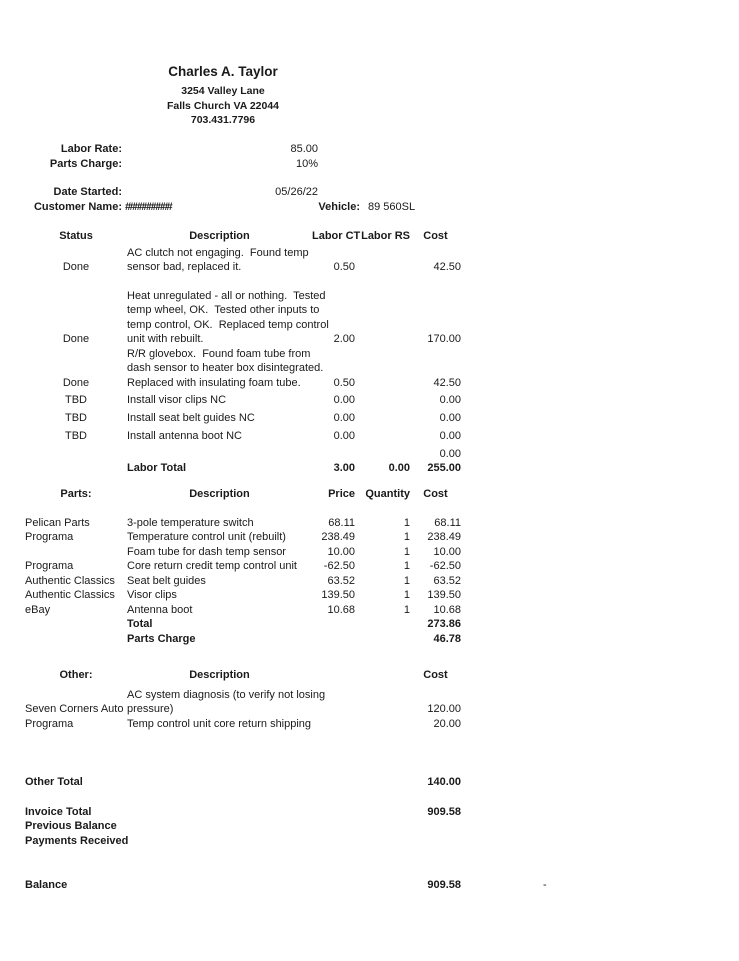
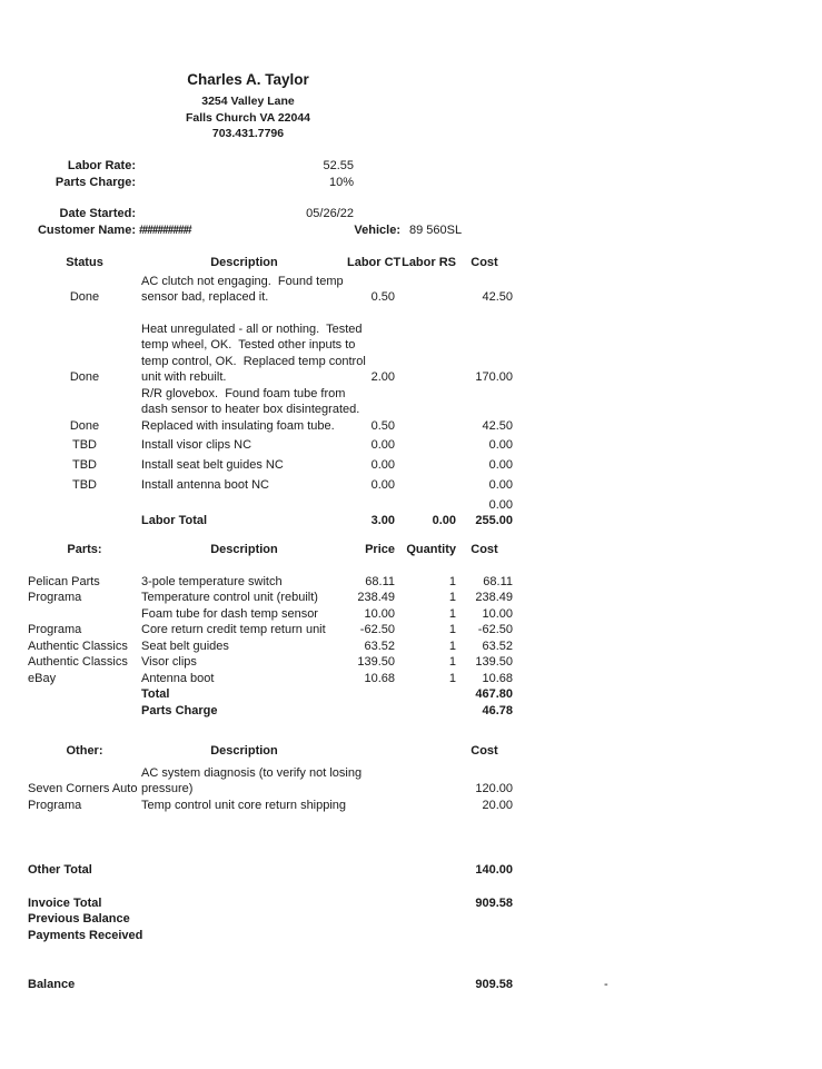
  Charles A. Taylor
  3254 Valley Lane
  Falls Church VA 22044
  703.431.7796
  Labor Rate:
- 85.00
+ 52.55
  Parts Charge:
  10%
  Date Started:
  05/26/22
  Customer Name:
  ##########
  Vehicle:
  89 560SL
  Status	Description	Labor CT	Labor RS	Cost
  Done	AC clutch not engaging. Found temp sensor bad, replaced it.	0.50		42.50
  Done	Heat unregulated - all or nothing. Tested temp wheel, OK. Tested other inputs to temp control, OK. Replaced temp control unit with rebuilt.	2.00		170.00
  Done	R/R glovebox. Found foam tube from dash sensor to heater box disintegrated. Replaced with insulating foam tube.	0.50		42.50
  TBD	Install visor clips NC	0.00		0.00
  TBD	Install seat belt guides NC	0.00		0.00
  TBD	Install antenna boot NC	0.00		0.00
  				0.00
  	Labor Total	3.00	0.00	255.00
  Parts:	Description	Price	Quantity	Cost
  Pelican Parts	3-pole temperature switch	68.11	1	68.11
  Programa	Temperature control unit (rebuilt)	238.49	1	238.49
  	Foam tube for dash temp sensor	10.00	1	10.00
- Programa	Core return credit temp control unit	-62.50	1	-62.50
+ Programa	Core return credit temp return unit	-62.50	1	-62.50
  Authentic Classics	Seat belt guides	63.52	1	63.52
  Authentic Classics	Visor clips	139.50	1	139.50
  eBay	Antenna boot	10.68	1	10.68
- 	Total			273.86
+ 	Total			467.80
  	Parts Charge			46.78
  Other:	Description			Cost
  Seven Corners Auto	AC system diagnosis (to verify not losing pressure)			120.00
  Programa	Temp control unit core return shipping			20.00
  Other Total
  140.00
  Invoice Total
  909.58
  Previous Balance
  Payments Received
  Balance
  909.58
  -
